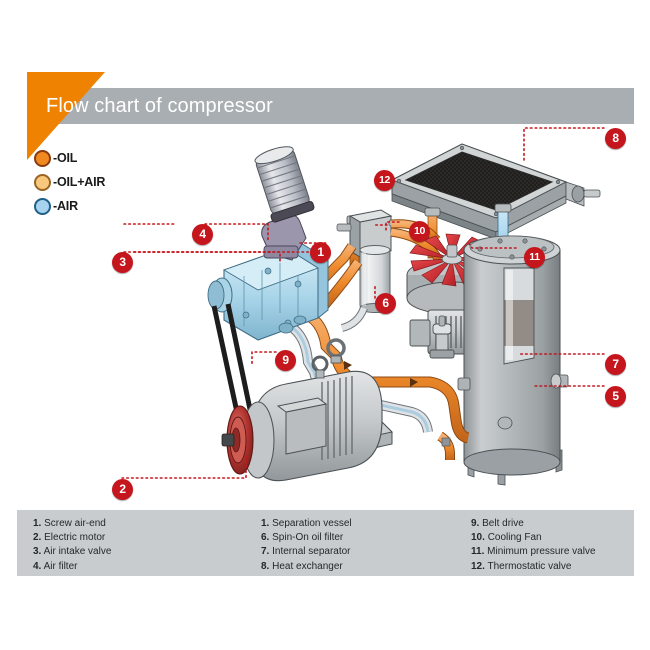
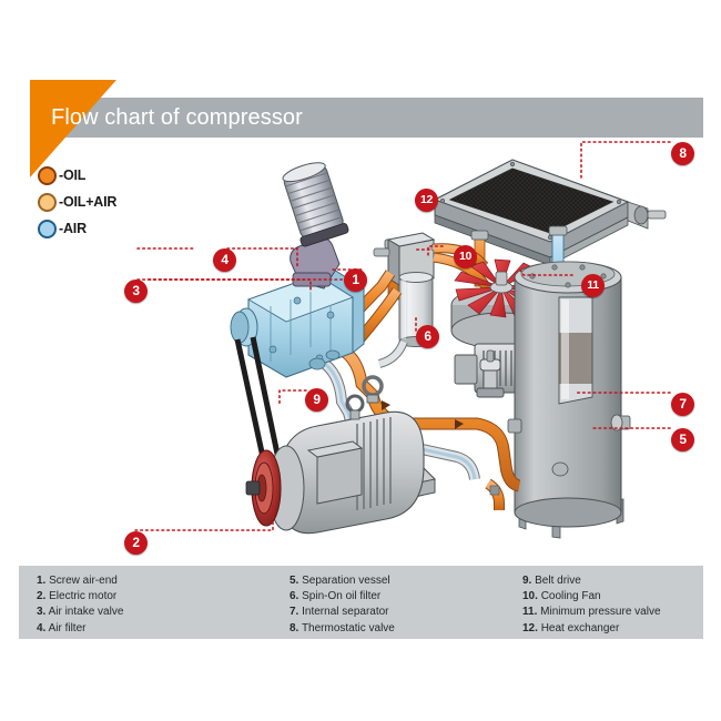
  Flow chart of compressor
  -OIL
  -OIL+AIR
  -AIR
  1
  2
  3
  4
  5
  6
  7
  8
  9
  10
  11
  12
  1. Screw air-end
  2. Electric motor
  3. Air intake valve
  4. Air filter
- 1. Separation vessel
+ 5. Separation vessel
  6. Spin-On oil filter
  7. Internal separator
- 8. Heat exchanger
+ 8. Thermostatic valve
  9. Belt drive
  10. Cooling Fan
  11. Minimum pressure valve
- 12. Thermostatic valve
+ 12. Heat exchanger
